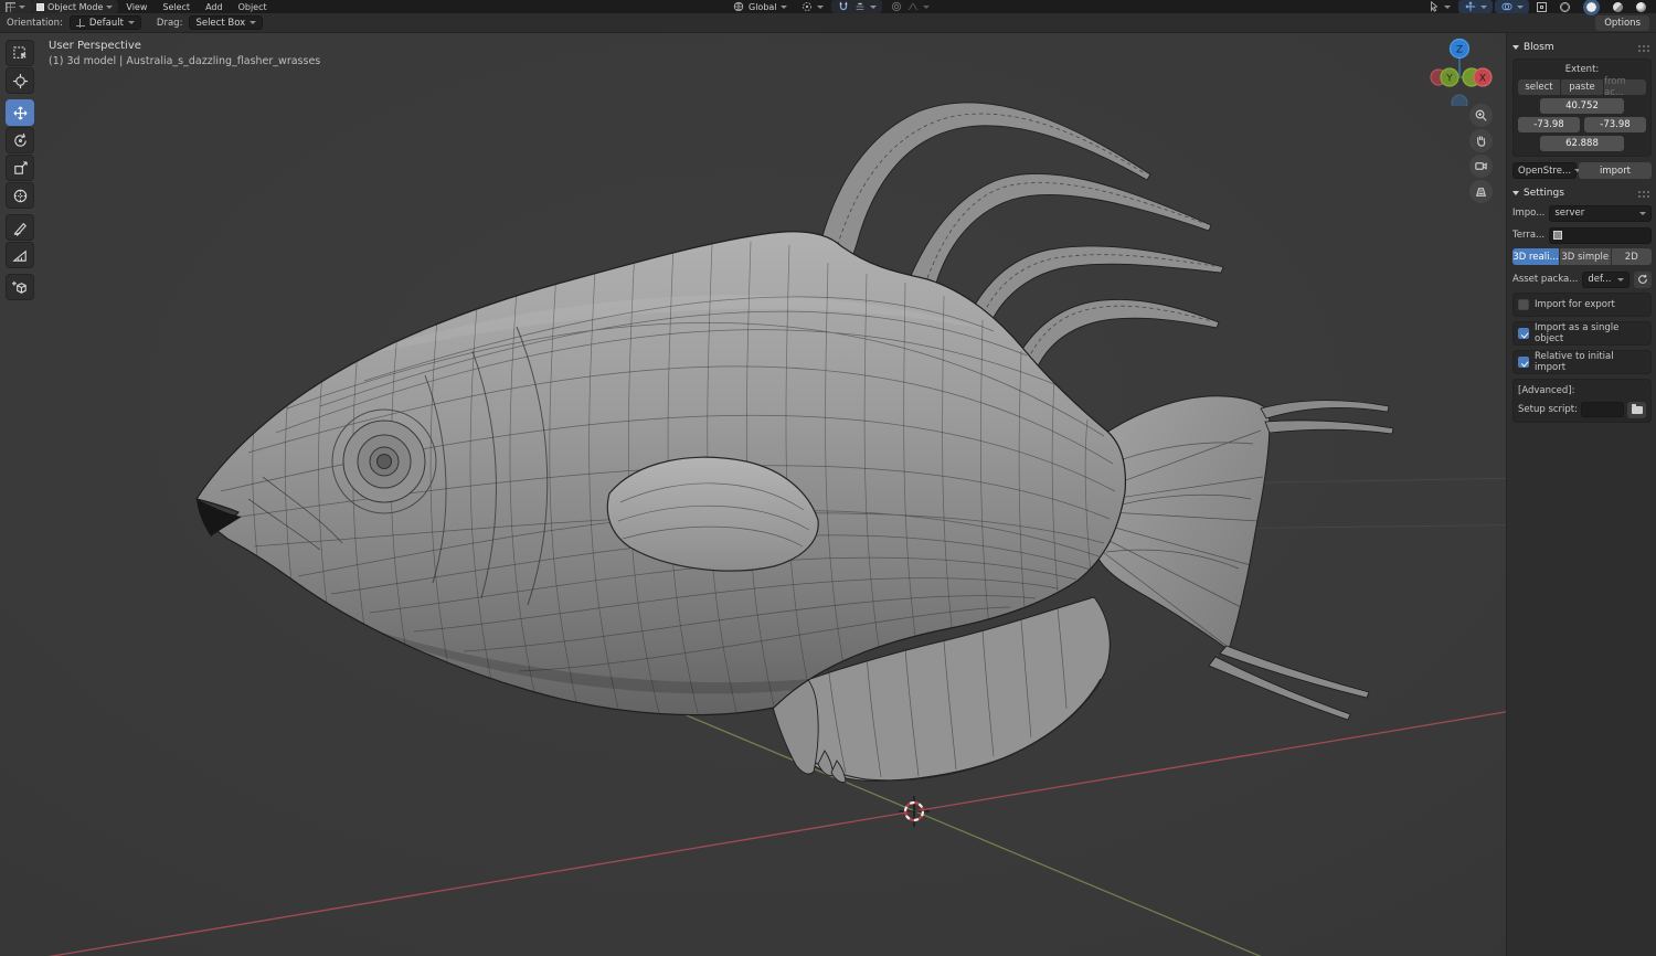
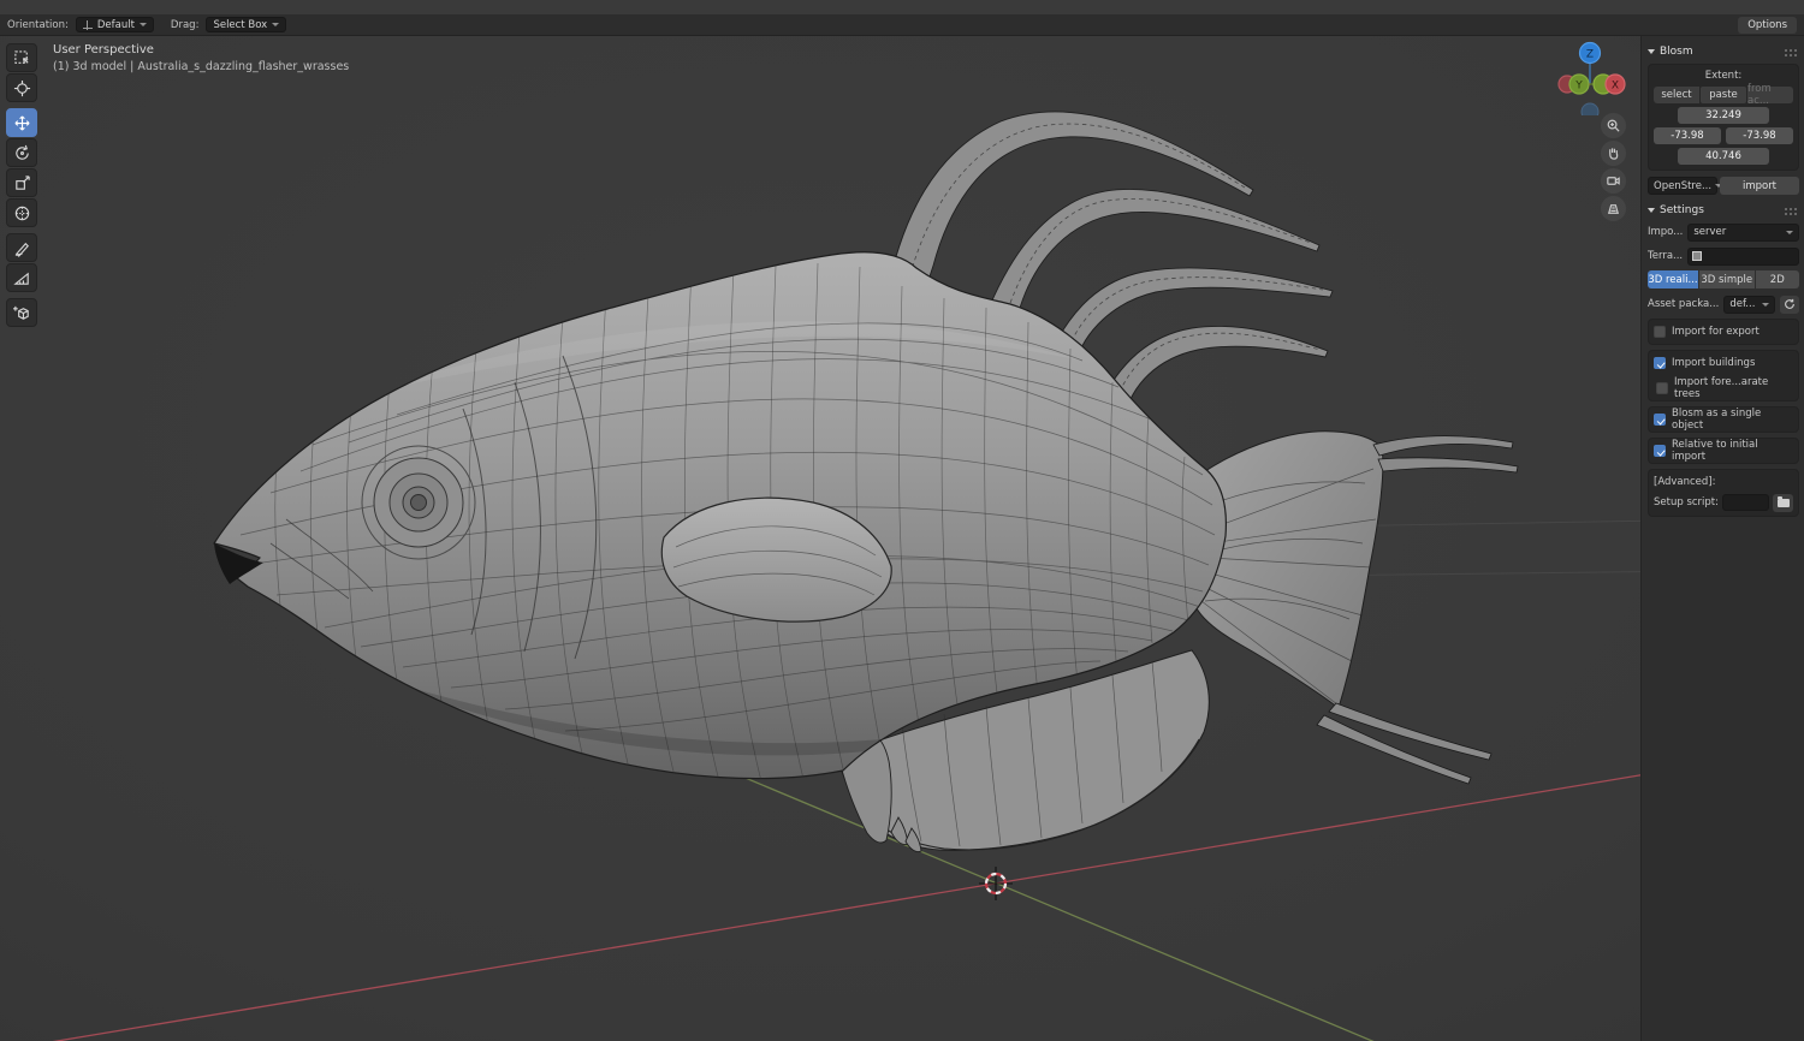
- Object Mode
- View
- Select
- Add
- Object
- Global
  Orientation:
  Default
  Drag:
  Select Box
  Options
  User Perspective
  (1) 3d model | Australia_s_dazzling_flasher_wrasses
  Y
  X
  Z
  Blosm
  Extent:
  select
  paste
  from ac...
- 40.752
+ 32.249
  -73.98
  -73.98
- 62.888
+ 40.746
  OpenStre...
  import
  Settings
  Impo...
  server
  Terra...
  3D reali...
  3D simple
  2D
  Asset packa...
  def...
  Import for export
+ Import buildings
+ Import fore...arate trees
- Import as a single object
+ Blosm as a single object
  Relative to initial import
  [Advanced]:
  Setup script:
